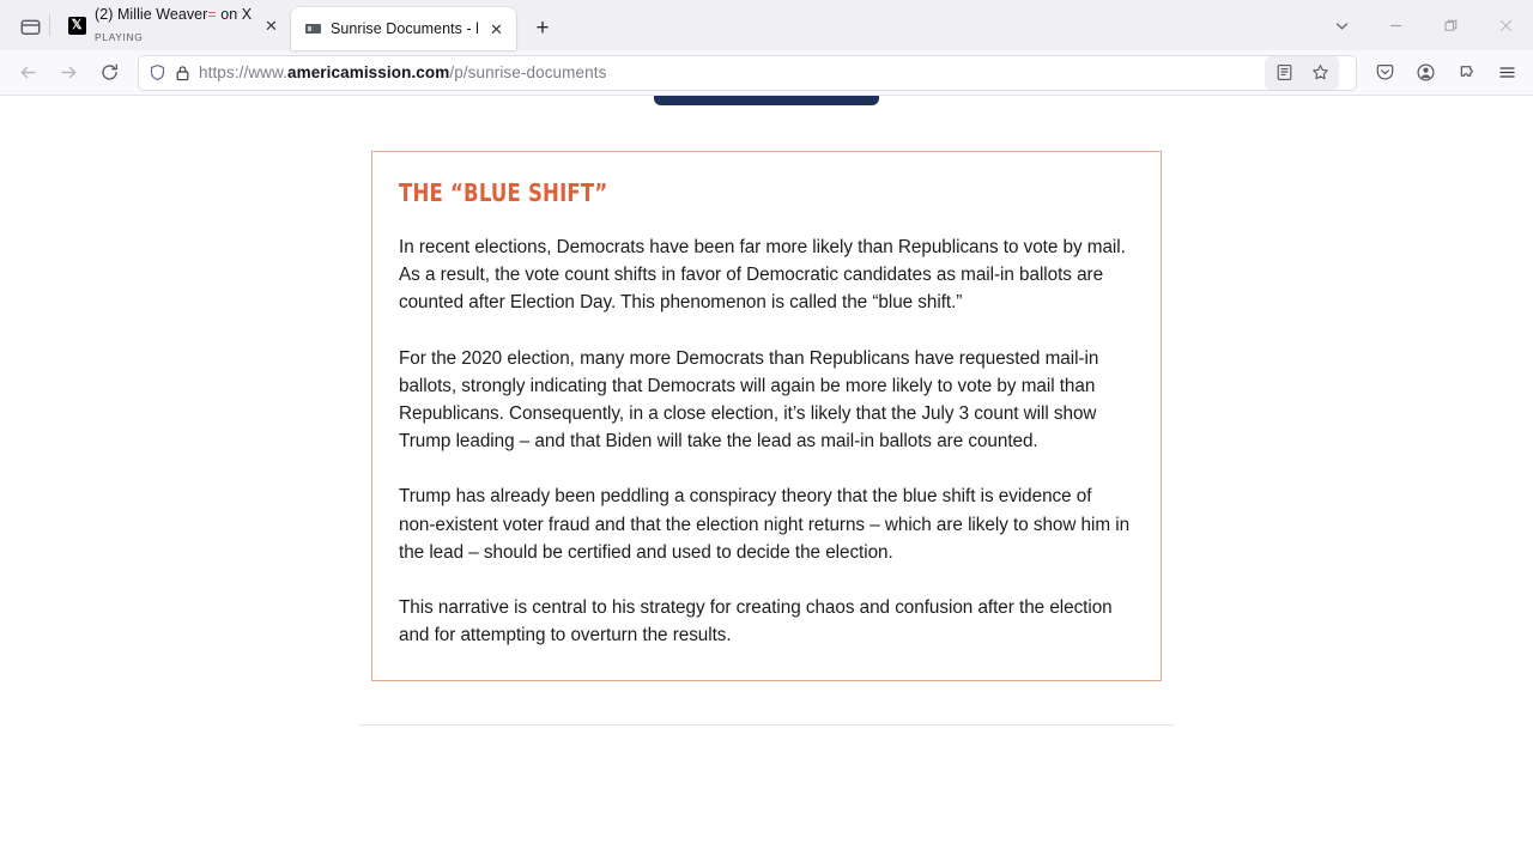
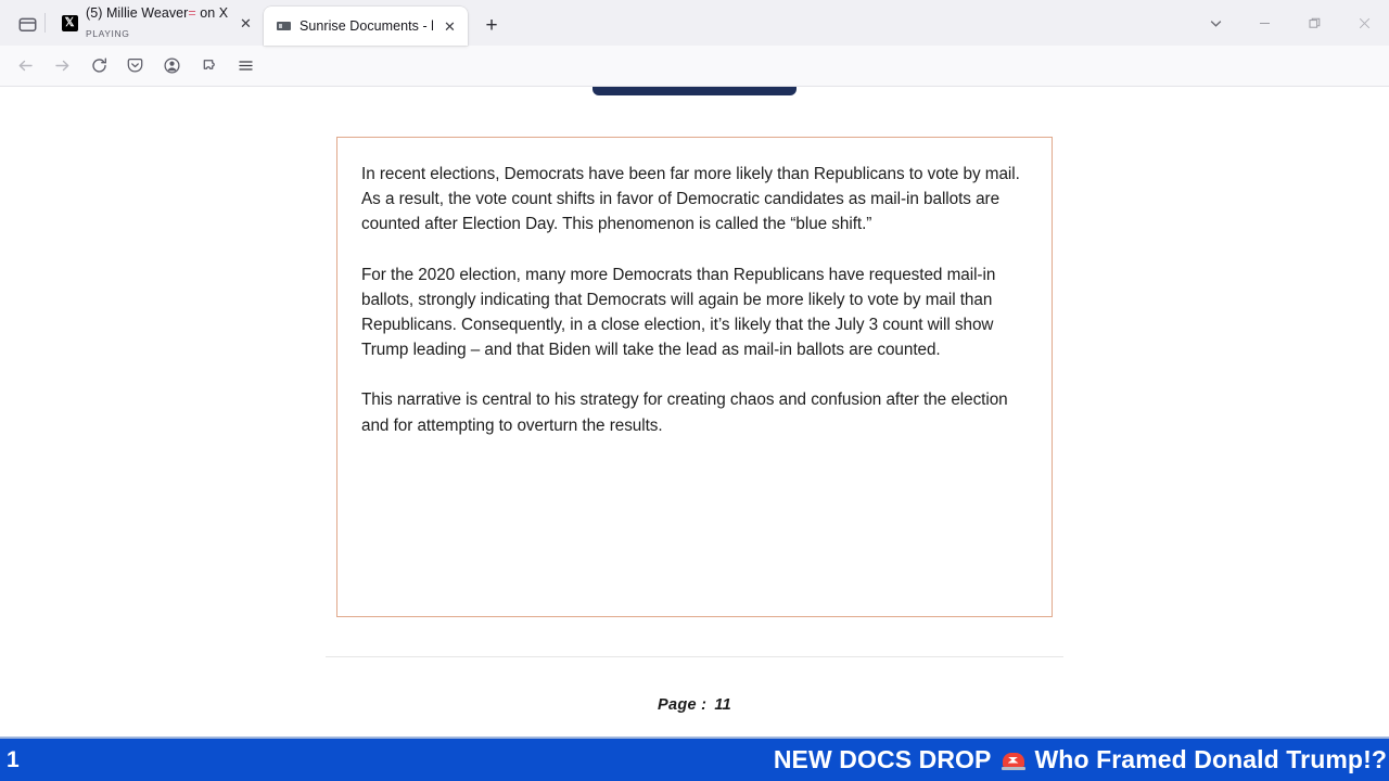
  𝕏
- (2) Millie Weaver= on X PLAYING
+ (5) Millie Weaver= on X PLAYING
  ✕
  ✕
  +
- https://www.americamission.com/p/sunrise-documents
- THE “BLUE SHIFT”
  In recent elections, Democrats have been far more likely than Republicans to vote by mail. As a result, the vote count shifts in favor of Democratic candidates as mail-in ballots are counted after Election Day. This phenomenon is called the “blue shift.”
  For the 2020 election, many more Democrats than Republicans have requested mail-in ballots, strongly indicating that Democrats will again be more likely to vote by mail than Republicans. Consequently, in a close election, it’s likely that the July 3 count will show Trump leading – and that Biden will take the lead as mail-in ballots are counted.
- Trump has already been peddling a conspiracy theory that the blue shift is evidence of non-existent voter fraud and that the election night returns – which are likely to show him in the lead – should be certified and used to decide the election.
  This narrative is central to his strategy for creating chaos and confusion after the election and for attempting to overturn the results.
+ Page : 11
+ 1
+ NEW DOCS DROP
+ Who Framed Donald Trump!?
